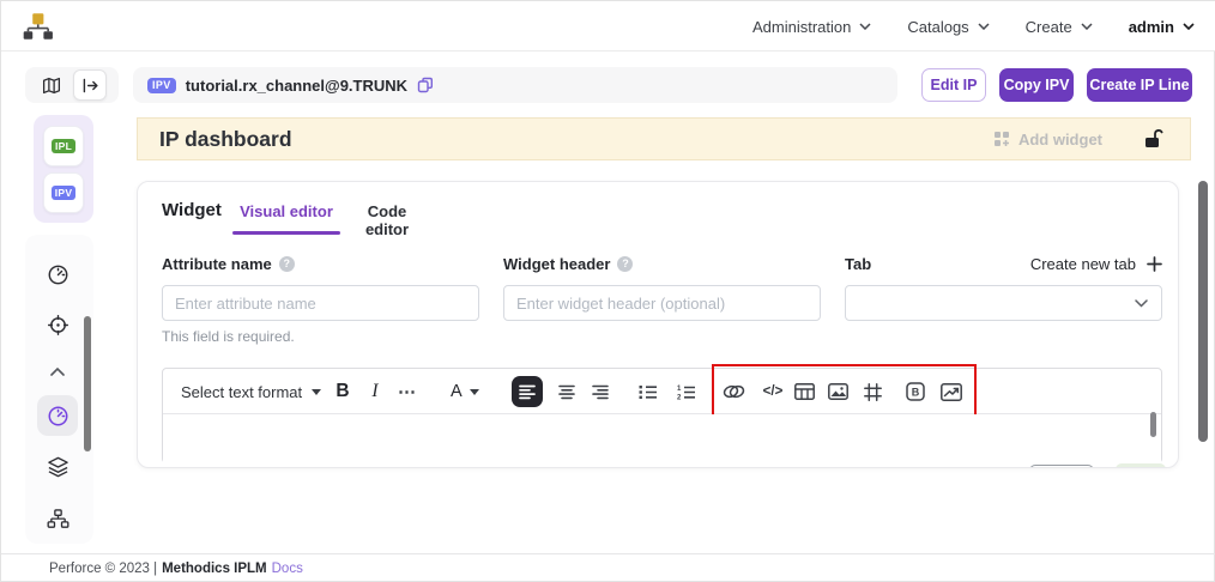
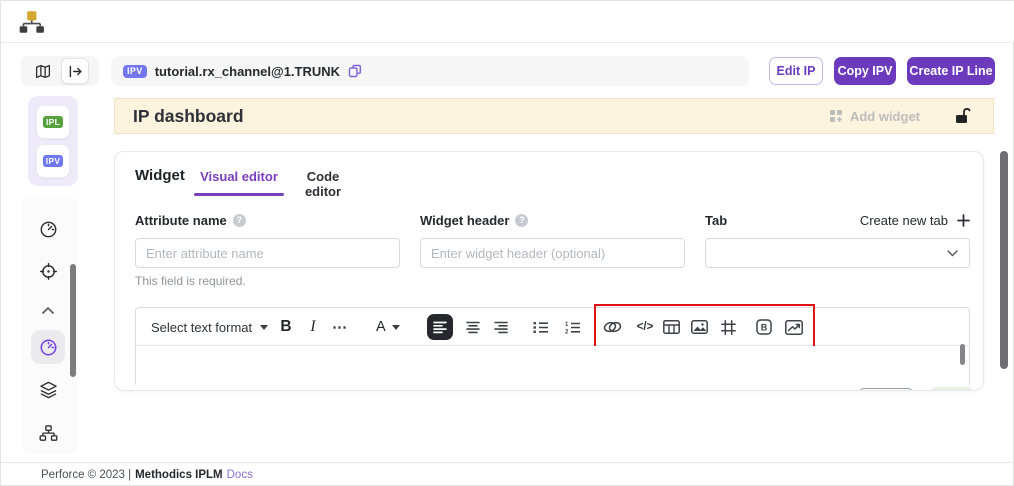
- Administration
- Catalogs
- Create
- admin
  IPV
- tutorial.rx_channel@9.TRUNK
+ tutorial.rx_channel@1.TRUNK
  Edit IP
  Copy IPV
  Create IP Line
  IP dashboard
  Add widget
  IPL
  IPV
  Widget
  Visual editor
  Code editor
  Attribute name
  ?
  Enter attribute name
  This field is required.
  Widget header
  ?
  Enter widget header (optional)
  Tab
  Create new tab
  Select text format
  B
  I
  ⋯
  A
  </>
  B
  Perforce © 2023 |
  Methodics IPLM
  Docs
